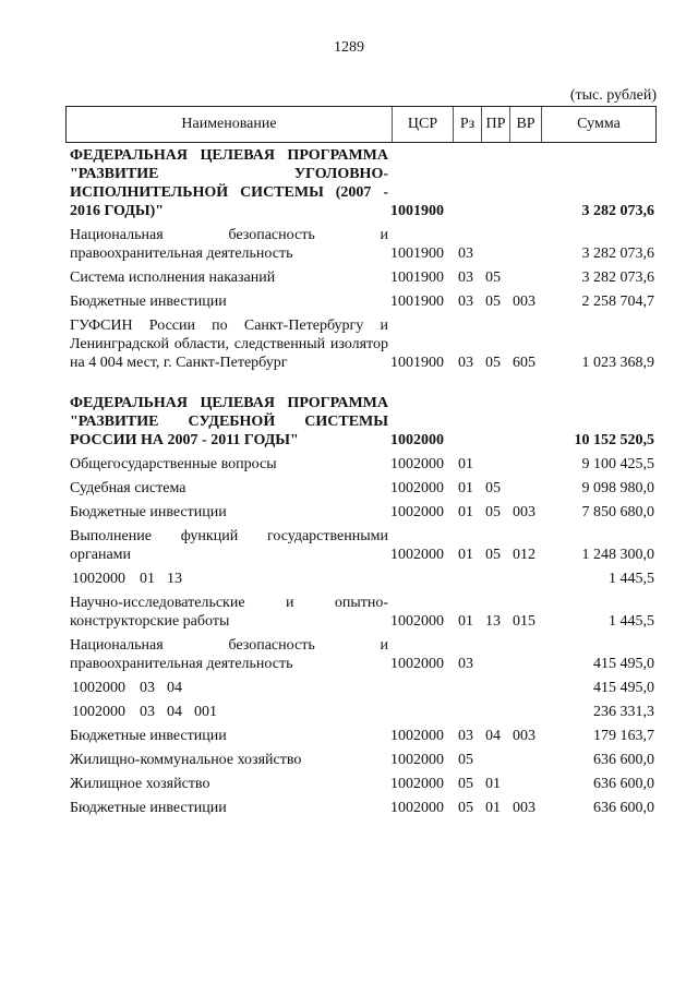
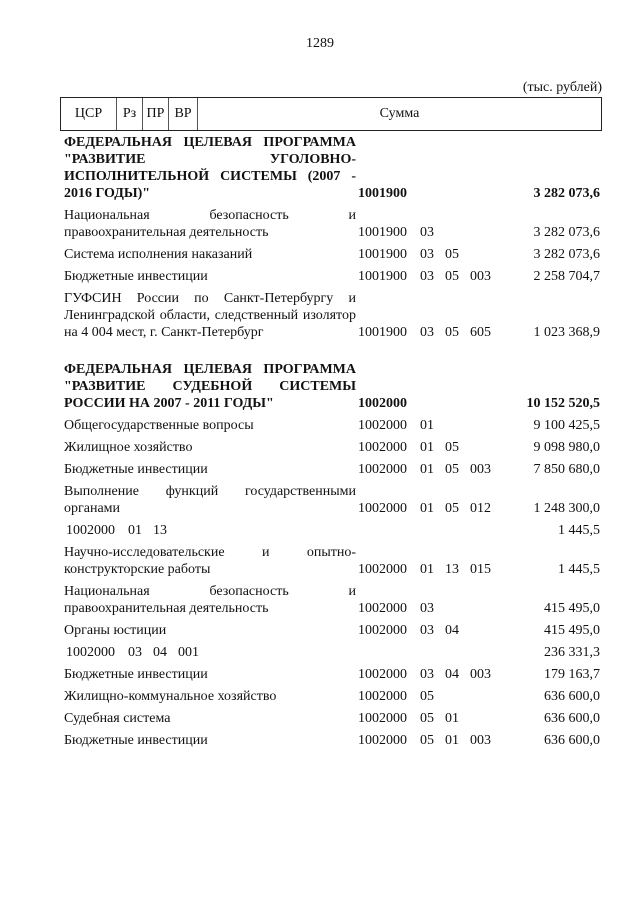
  1289
  (тыс. рублей)
- Наименование
  ЦСР
  Рз
  ПР
  ВР
  Сумма
  ФЕДЕРАЛЬНАЯ ЦЕЛЕВАЯ ПРОГРАММА "РАЗВИТИЕ УГОЛОВНО-ИСПОЛНИТЕЛЬНОЙ СИСТЕМЫ (2007 - 2016 ГОДЫ)"
  1001900
  3 282 073,6
  Национальная безопасность и правоохранительная деятельность
  1001900
  03
  3 282 073,6
  Система исполнения наказаний
  1001900
  03
  05
  3 282 073,6
  Бюджетные инвестиции
  1001900
  03
  05
  003
  2 258 704,7
  ГУФСИН России по Санкт-Петербургу и Ленинградской области, следственный изолятор на 4 004 мест, г. Санкт-Петербург
  1001900
  03
  05
  605
  1 023 368,9
  ФЕДЕРАЛЬНАЯ ЦЕЛЕВАЯ ПРОГРАММА "РАЗВИТИЕ СУДЕБНОЙ СИСТЕМЫ РОССИИ НА 2007 - 2011 ГОДЫ"
  1002000
  10 152 520,5
  Общегосударственные вопросы
  1002000
  01
  9 100 425,5
- Судебная система
+ Жилищное хозяйство
  1002000
  01
  05
  9 098 980,0
  Бюджетные инвестиции
  1002000
  01
  05
  003
  7 850 680,0
  Выполнение функций государственными органами
  1002000
  01
  05
  012
  1 248 300,0
  1002000
  01
  13
  1 445,5
  Научно-исследовательские и опытно-конструкторские работы
  1002000
  01
  13
  015
  1 445,5
  Национальная безопасность и правоохранительная деятельность
  1002000
  03
  415 495,0
+ Органы юстиции
  1002000
  03
  04
  415 495,0
  1002000
  03
  04
  001
  236 331,3
  Бюджетные инвестиции
  1002000
  03
  04
  003
  179 163,7
  Жилищно-коммунальное хозяйство
  1002000
  05
  636 600,0
- Жилищное хозяйство
+ Судебная система
  1002000
  05
  01
  636 600,0
  Бюджетные инвестиции
  1002000
  05
  01
  003
  636 600,0
